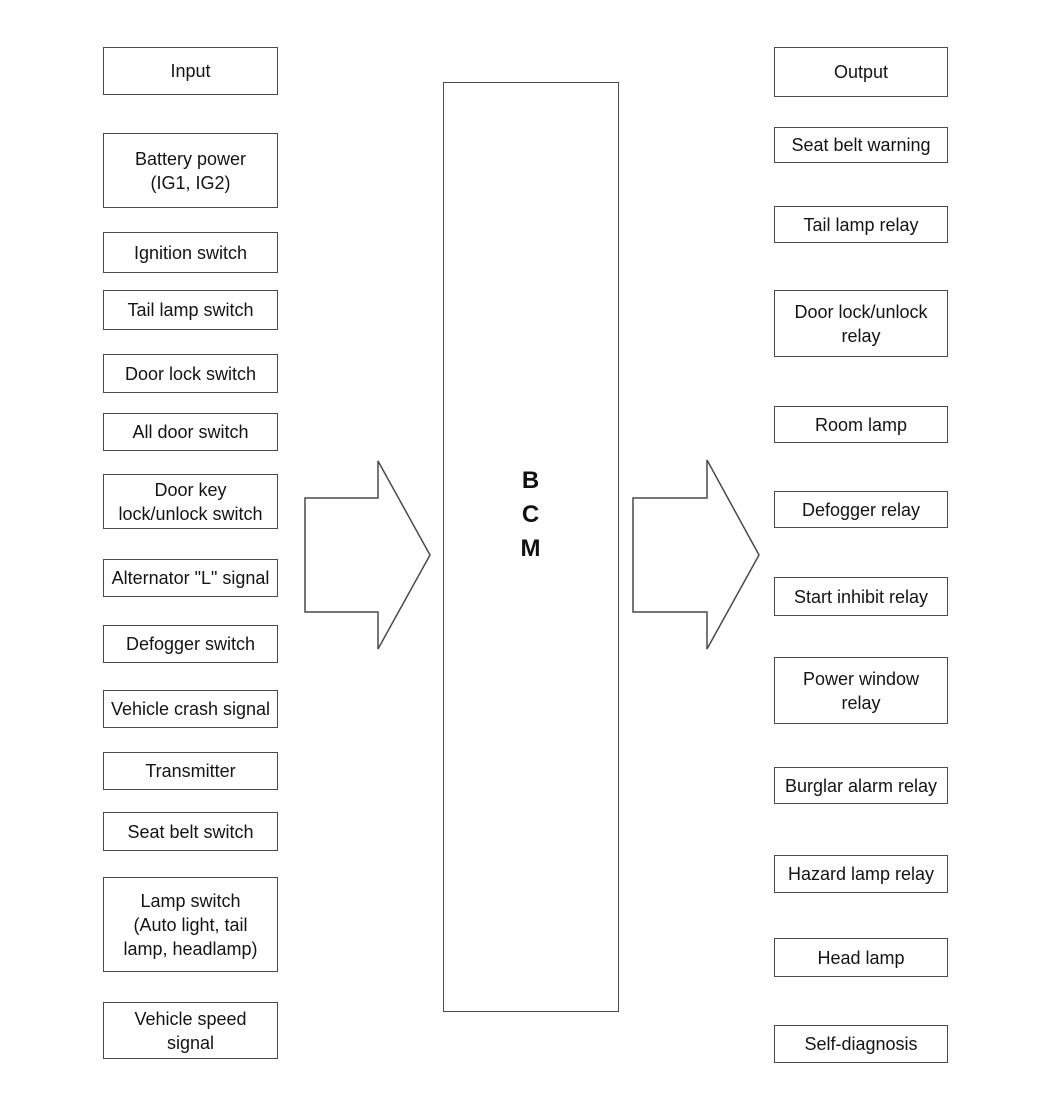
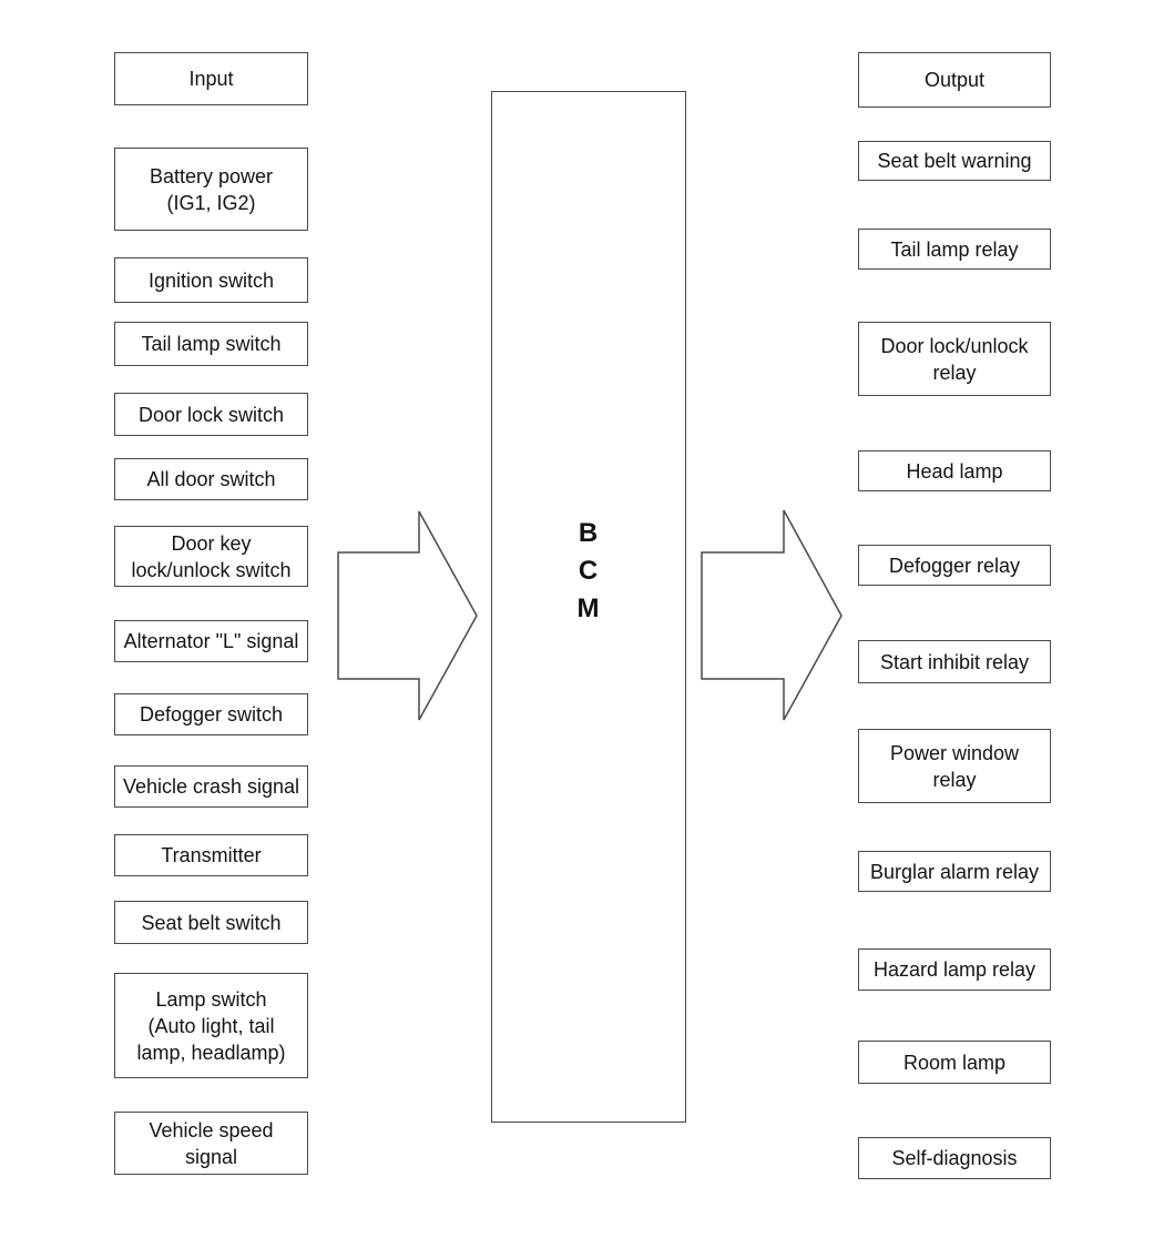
  Input
  Battery power
  (IG1, IG2)
  Ignition switch
  Tail lamp switch
  Door lock switch
  All door switch
  Door key
  lock/unlock switch
  Alternator "L" signal
  Defogger switch
  Vehicle crash signal
  Transmitter
  Seat belt switch
  Lamp switch
  (Auto light, tail
  lamp, headlamp)
  Vehicle speed
  signal
  B
  C
  M
  Output
  Seat belt warning
  Tail lamp relay
  Door lock/unlock
  relay
- Room lamp
+ Head lamp
  Defogger relay
  Start inhibit relay
  Power window
  relay
  Burglar alarm relay
  Hazard lamp relay
- Head lamp
+ Room lamp
  Self-diagnosis
